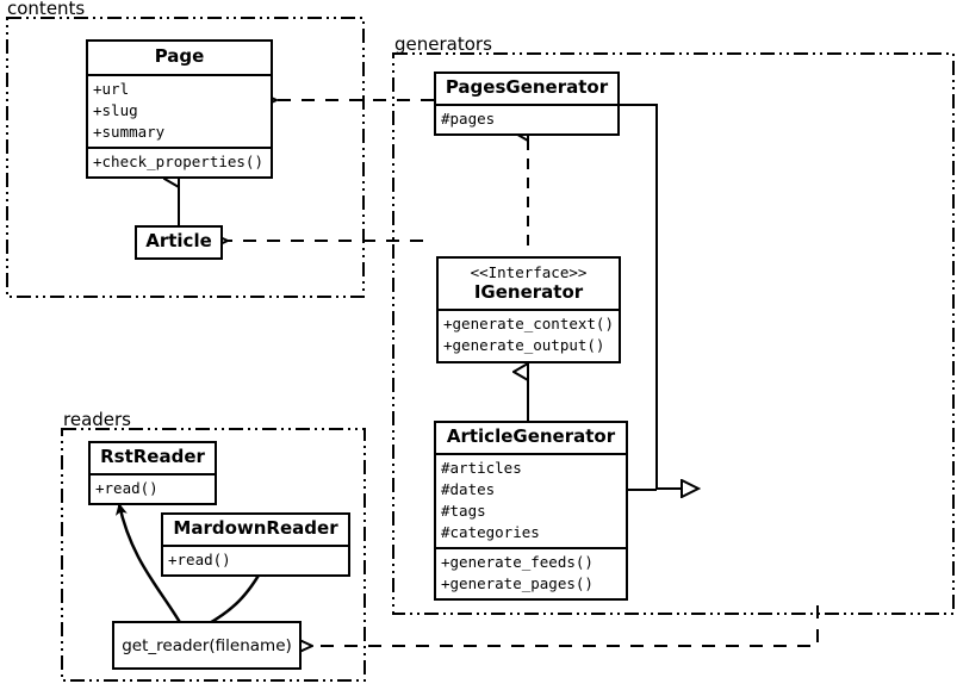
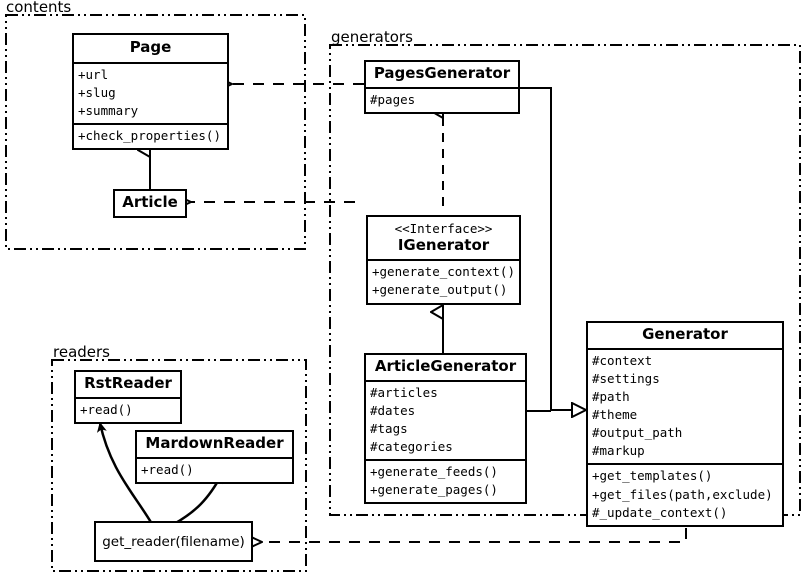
  contents
  generators
  readers
  Page
  +url
  +slug
  +summary
  +check_properties()
  Article
  PagesGenerator
  #pages
  <<Interface>>
  IGenerator
  +generate_context()
  +generate_output()
  ArticleGenerator
  #articles
  #dates
  #tags
  #categories
  +generate_feeds()
  +generate_pages()
+ Generator
+ #context
+ #settings
+ #path
+ #theme
+ #output_path
+ #markup
+ +get_templates()
+ +get_files(path,exclude)
+ #_update_context()
  RstReader
  +read()
  MardownReader
  +read()
  get_reader(filename)
